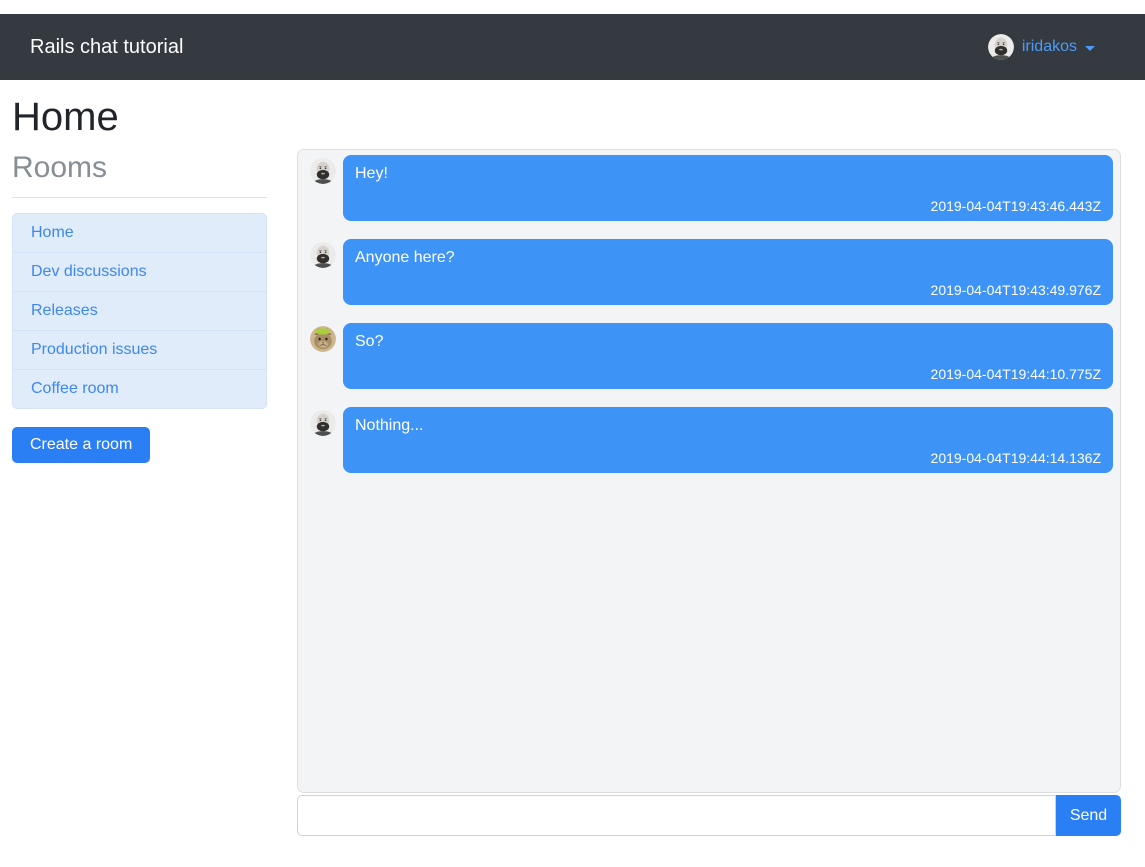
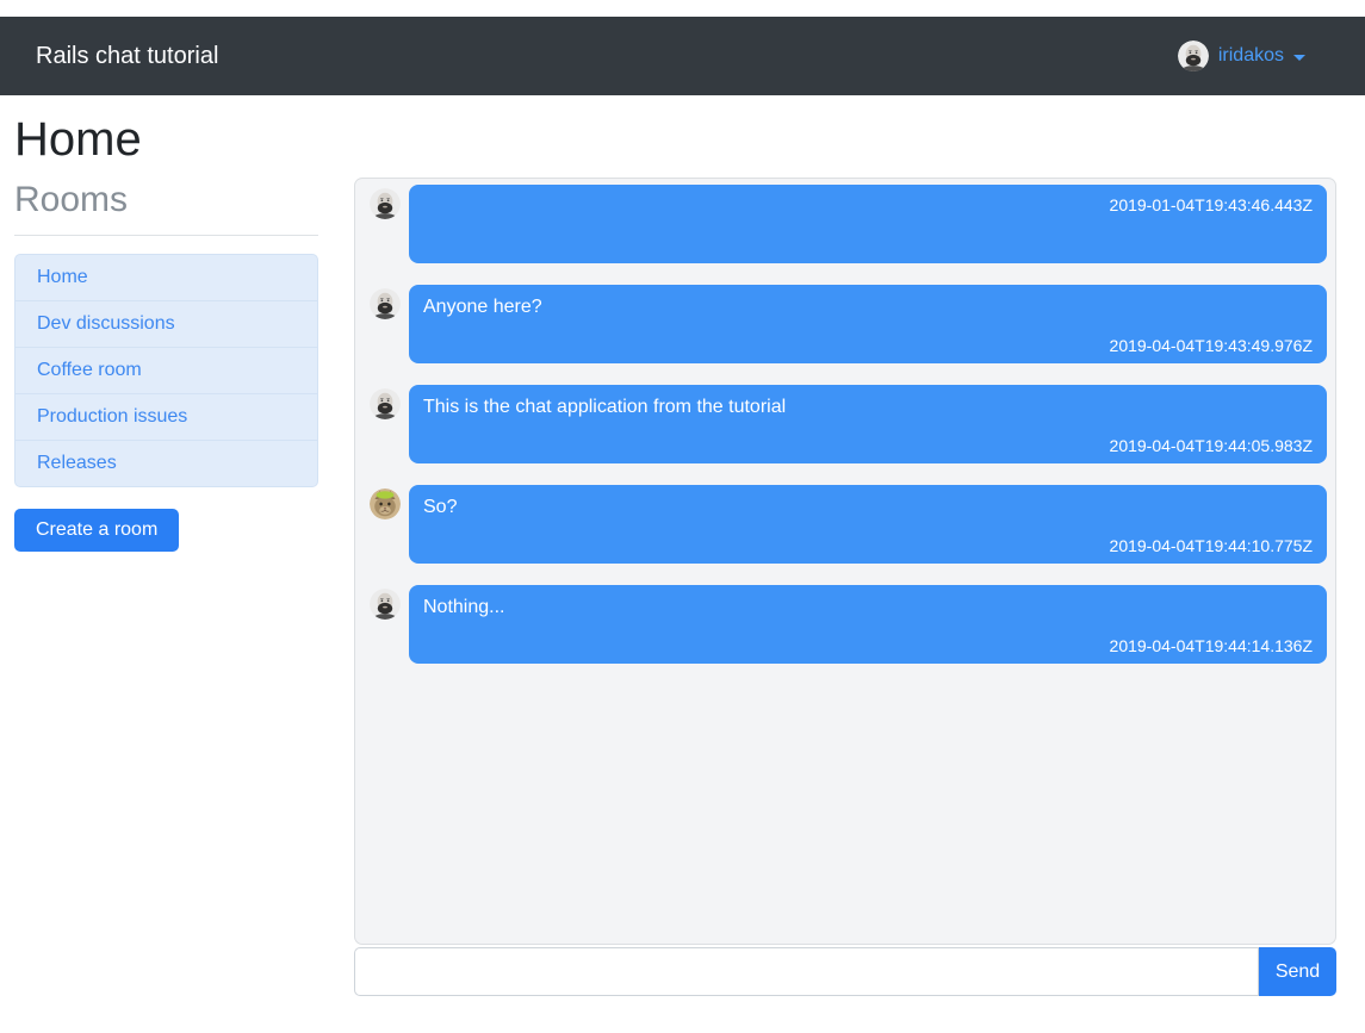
  Rails chat tutorial
  iridakos
  Home
  Rooms
  Home
  Dev discussions
- Releases
+ Coffee room
  Production issues
- Coffee room
+ Releases
  Create a room
- Hey!
- 2019-04-04T19:43:46.443Z
+ 2019-01-04T19:43:46.443Z
  Anyone here?
  2019-04-04T19:43:49.976Z
+ This is the chat application from the tutorial
+ 2019-04-04T19:44:05.983Z
  So?
  2019-04-04T19:44:10.775Z
  Nothing...
  2019-04-04T19:44:14.136Z
  Send
